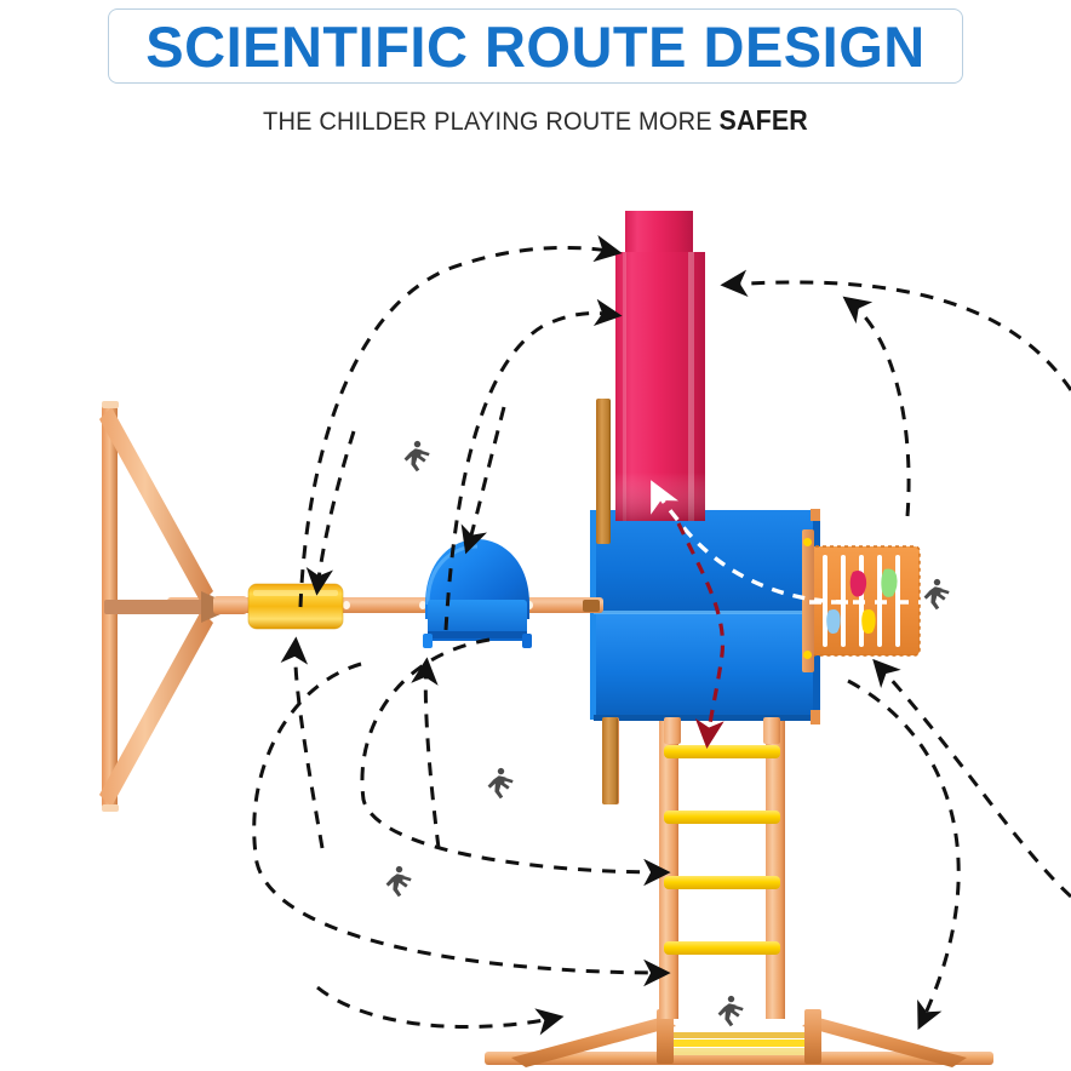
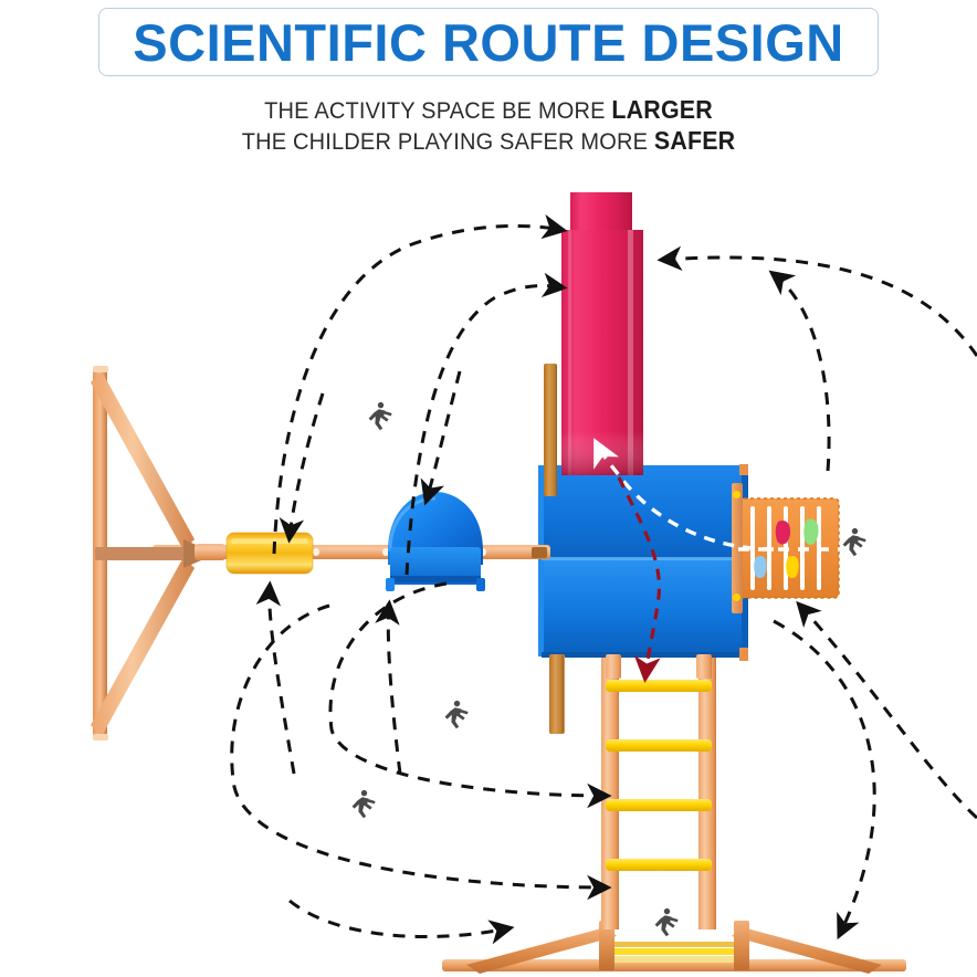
  SCIENTIFIC ROUTE DESIGN
+ THE ACTIVITY SPACE BE MORE LARGER
- THE CHILDER PLAYING ROUTE MORE SAFER
+ THE CHILDER PLAYING SAFER MORE SAFER
